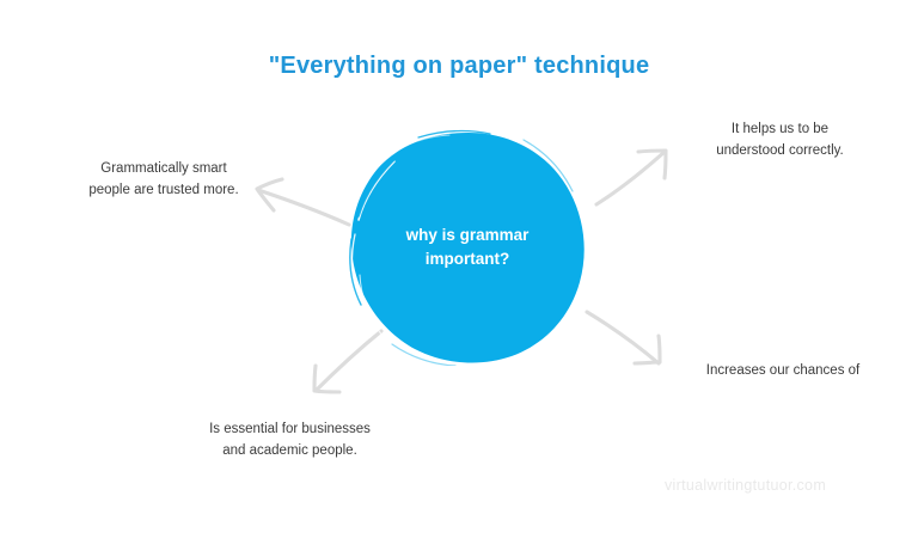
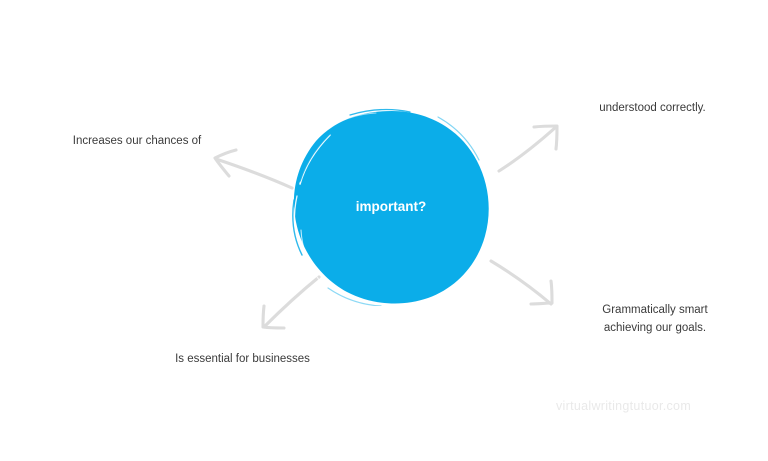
- "Everything on paper" technique
- why is grammar
  important?
- It helps us to be
  understood correctly.
- Grammatically smart
+ Increases our chances of
- people are trusted more.
- Increases our chances of
+ Grammatically smart
+ achieving our goals.
  Is essential for businesses
- and academic people.
